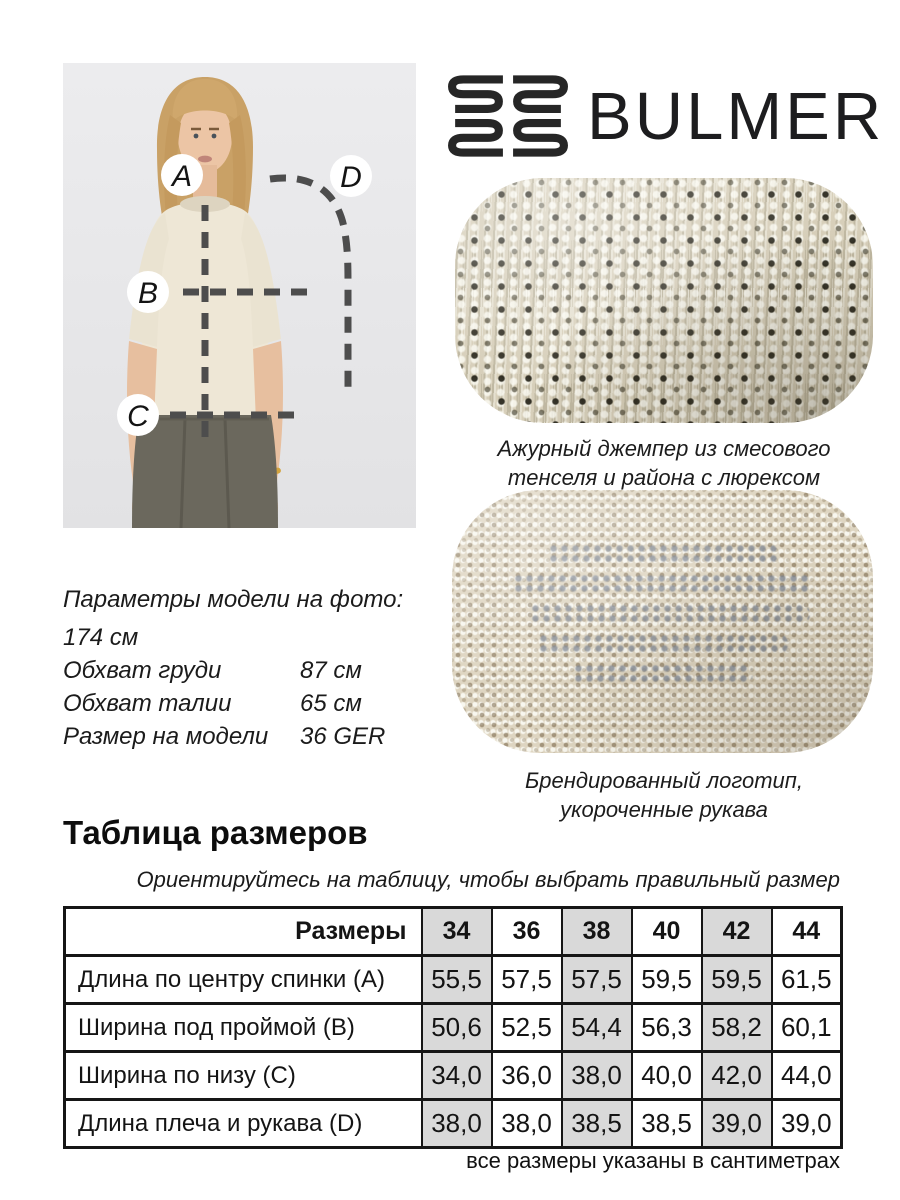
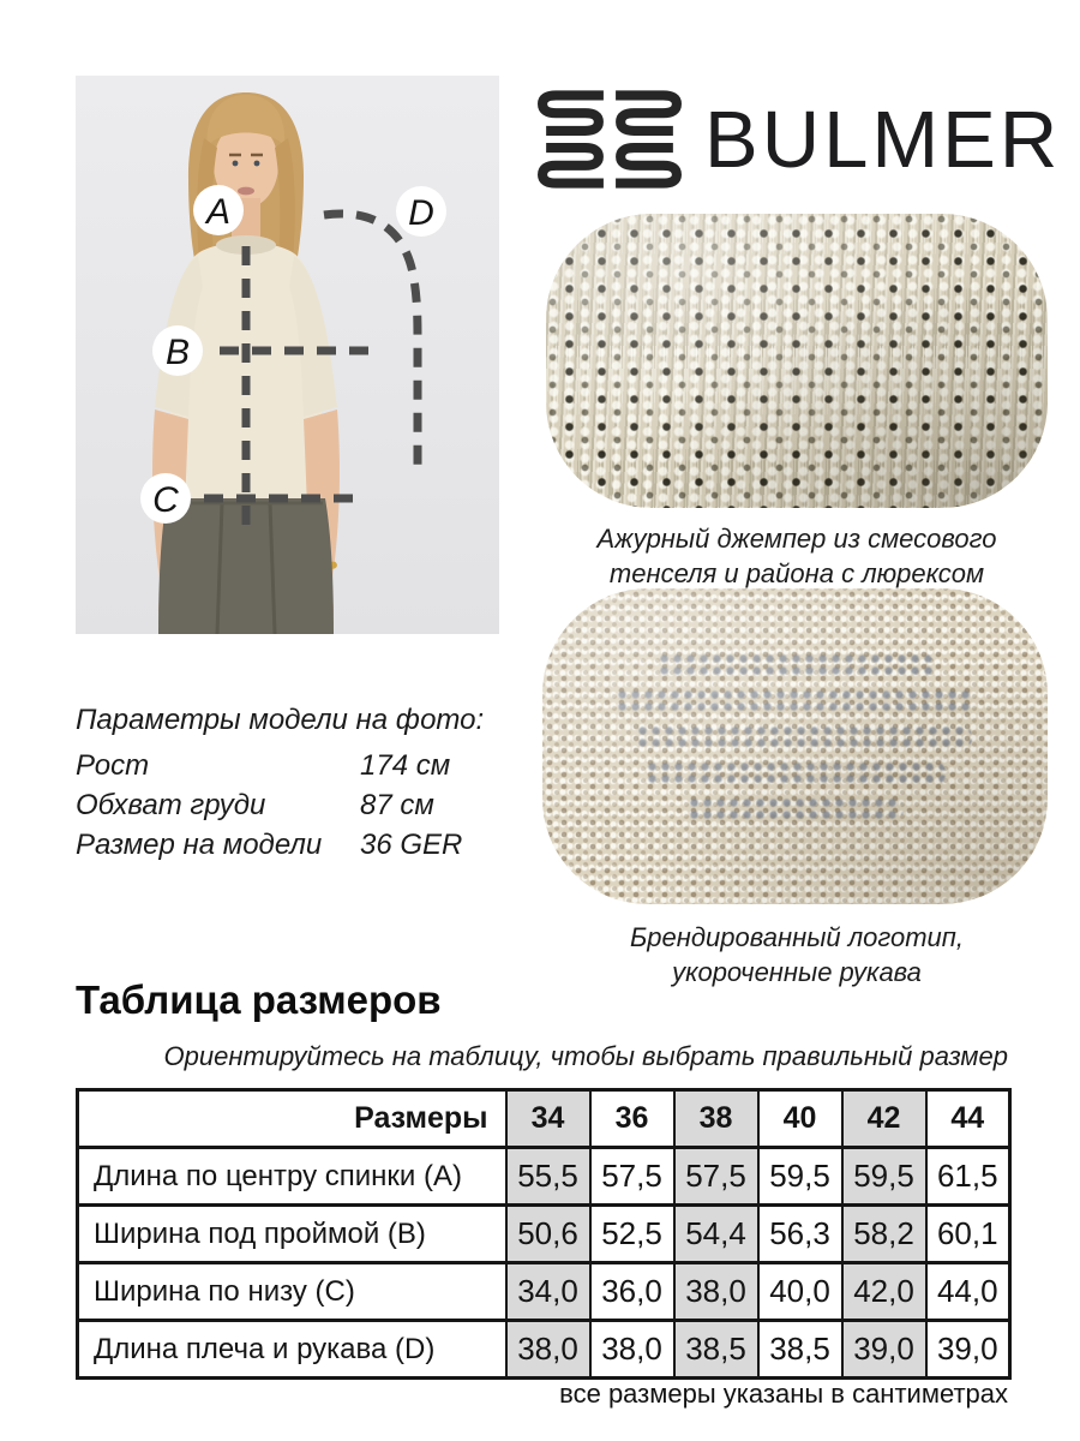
  A
  B
  C
  D
  BULMER
  Ажурный джемпер из смесового
  тенселя и района с люрексом
  Брендированный логотип,
  укороченные рукава
  Параметры модели на фото:
+ Рост
  174 см
  Обхват груди
  87 см
- Обхват талии
- 65 см
  Размер на модели
  36 GER
  Таблица размеров
  Ориентируйтесь на таблицу, чтобы выбрать правильный размер
  Размеры	34	36	38	40	42	44
  Длина по центру спинки (A)	55,5	57,5	57,5	59,5	59,5	61,5
  Ширина под проймой (B)	50,6	52,5	54,4	56,3	58,2	60,1
  Ширина по низу (C)	34,0	36,0	38,0	40,0	42,0	44,0
  Длина плеча и рукава (D)	38,0	38,0	38,5	38,5	39,0	39,0
  все размеры указаны в сантиметрах
